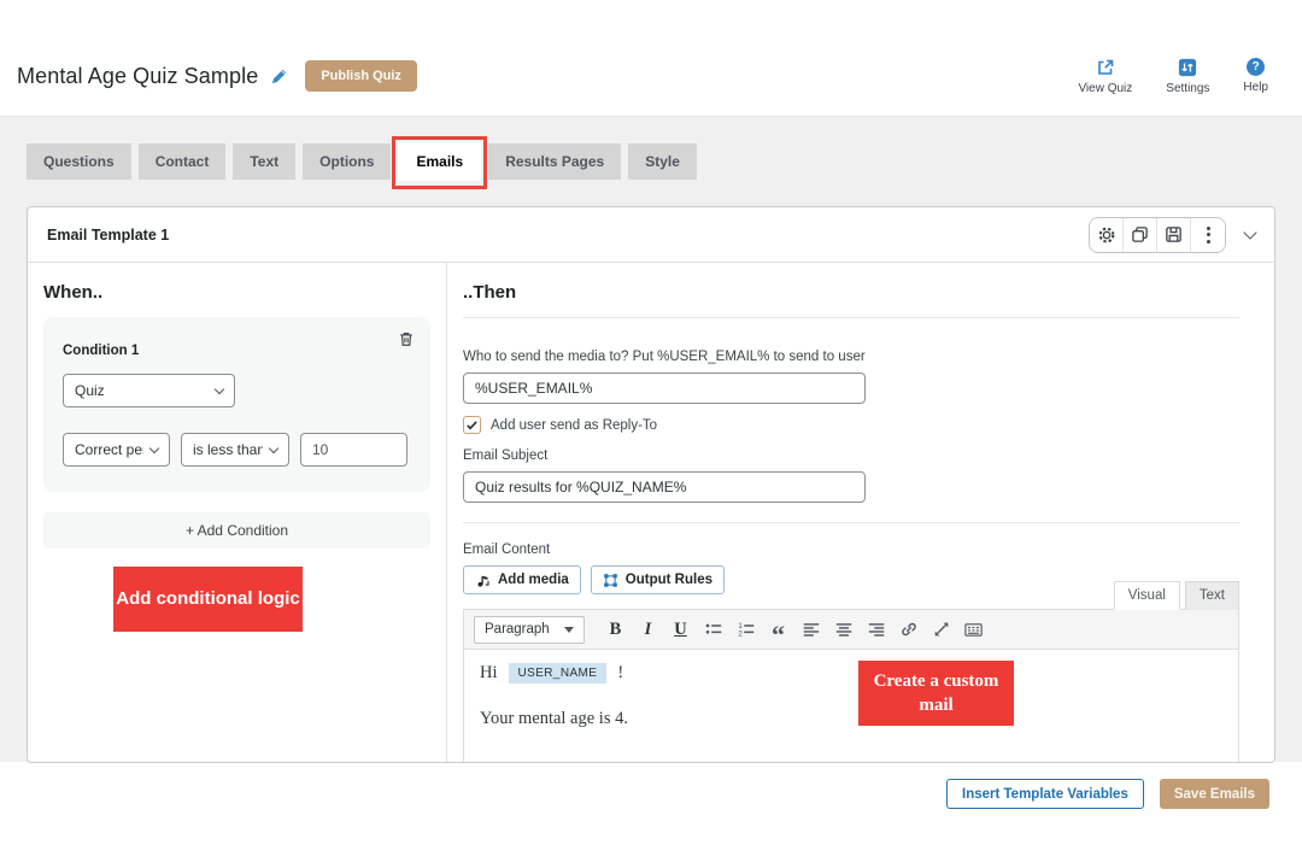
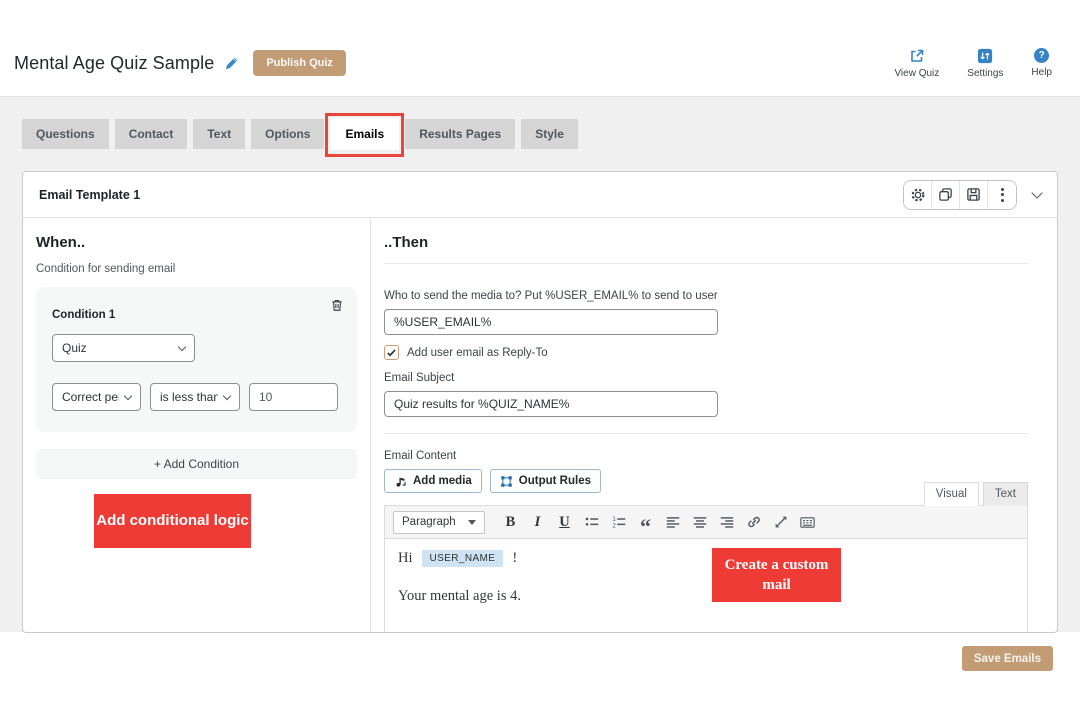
  Mental Age Quiz Sample
  Publish Quiz
  View Quiz
  Settings
  ?
  Help
  Questions
  Contact
  Text
  Options
  Emails
  Results Pages
  Style
  Email Template 1
  When..
+ Condition for sending email
  Condition 1
  Quiz
  Correct pe
  is less than
  10
  + Add Condition
  Add conditional logic
  ..Then
  Who to send the media to? Put %USER_EMAIL% to send to user
  %USER_EMAIL%
- Add user send as Reply-To
+ Add user email as Reply-To
  Email Subject
  Quiz results for %QUIZ_NAME%
  Email Content
  Add media
  Output Rules
  Visual
  Text
  Paragraph
  B
  I
  U
  “
  Hi
  USER_NAME
  !
  Your mental age is 4.
  Create a custom mail
- Insert Template Variables
  Save Emails
